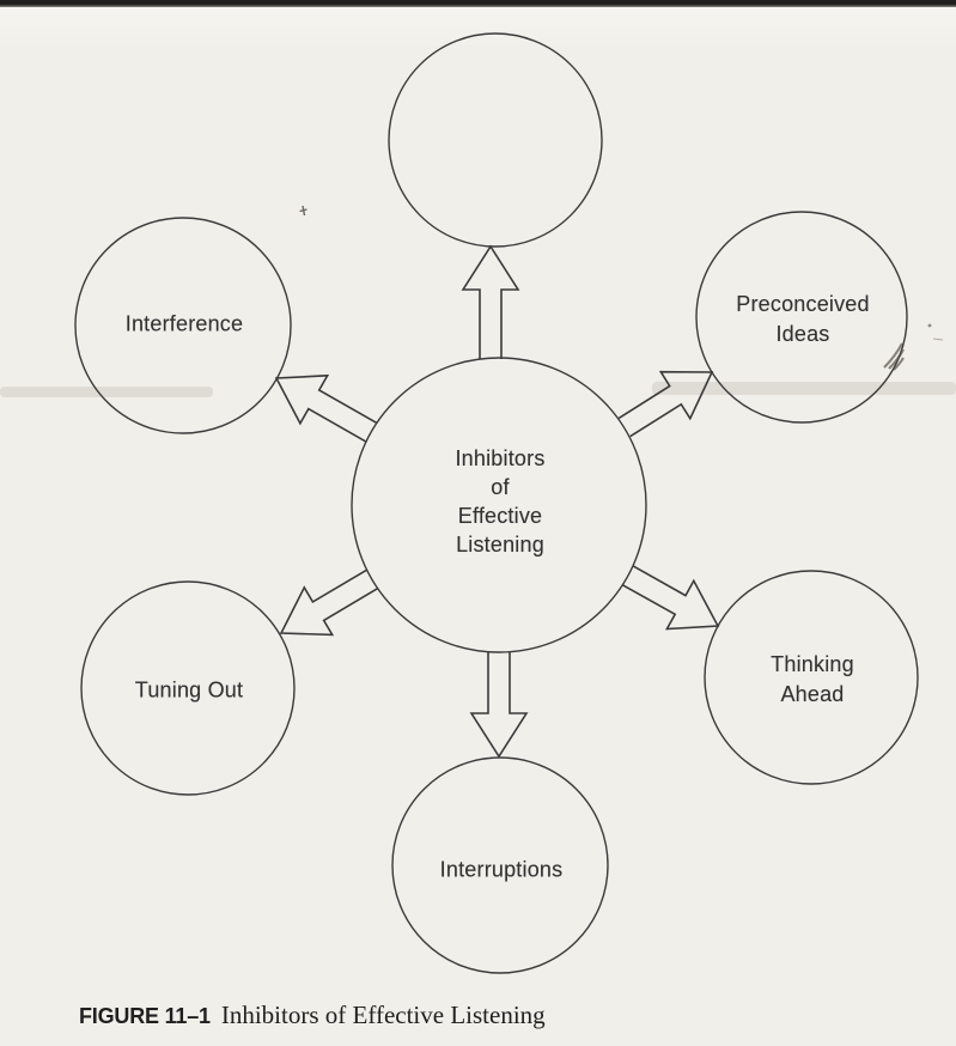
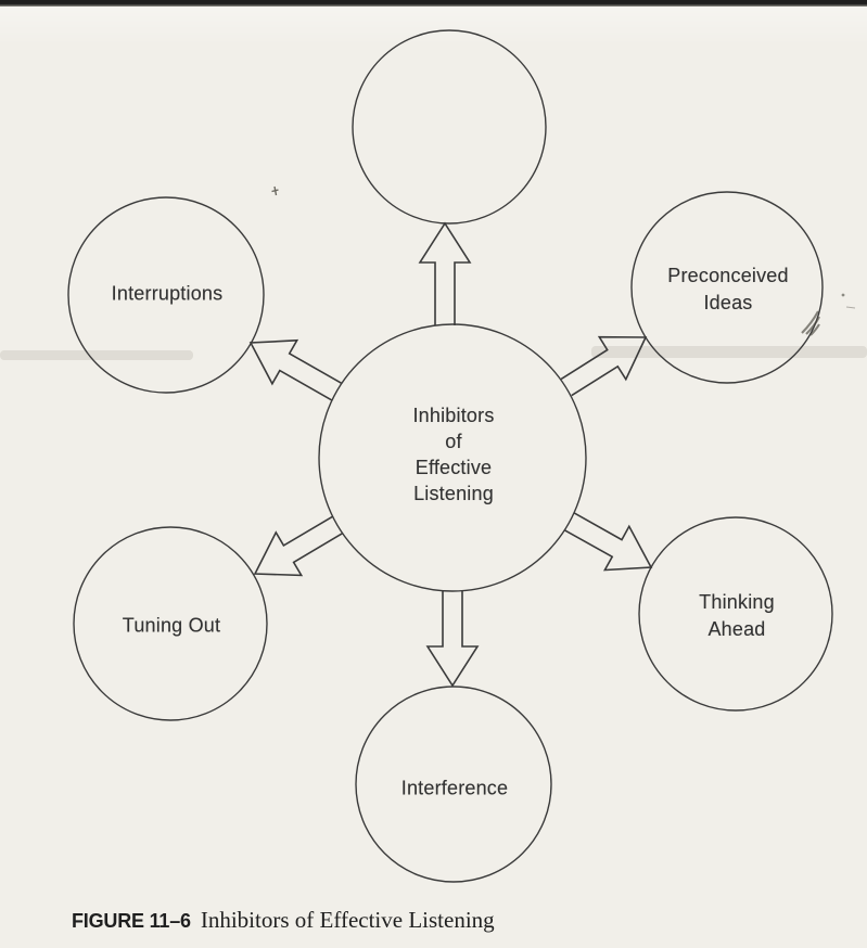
  Preconceived
  Ideas
  Thinking
  Ahead
- Interruptions
+ Interference
  Tuning Out
- Interference
+ Interruptions
  Inhibitors
  of
  Effective
  Listening
- FIGURE 11–1 Inhibitors of Effective Listening
+ FIGURE 11–6 Inhibitors of Effective Listening
